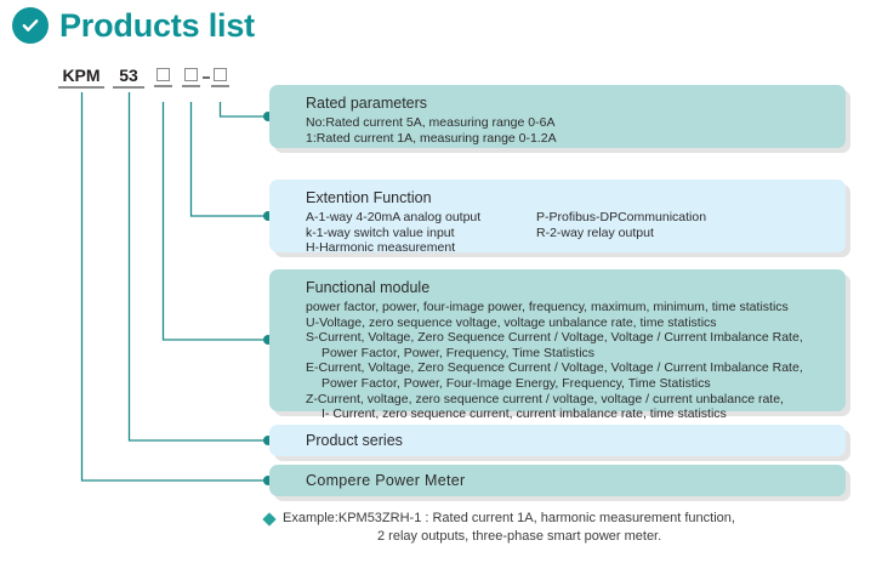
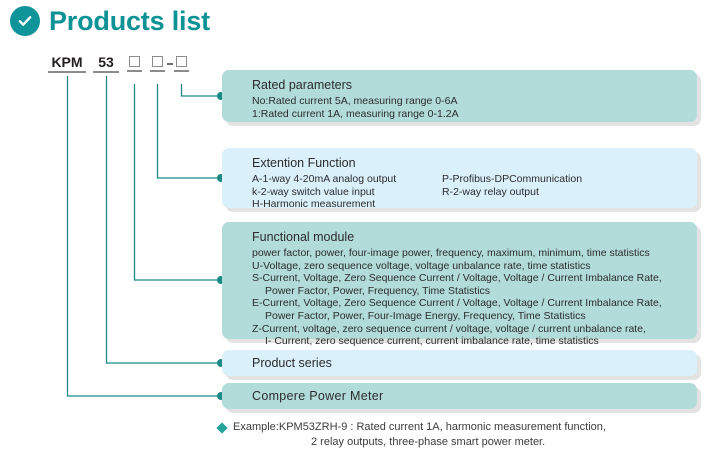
  Products list
  KPM
  53
  Rated parameters
  No:Rated current 5A, measuring range 0-6A
  1:Rated current 1A, measuring range 0-1.2A
  Extention Function
  A-1-way 4-20mA analog output
- k-1-way switch value input
+ k-2-way switch value input
  H-Harmonic measurement
  P-Profibus-DPCommunication
  R-2-way relay output
  Functional module
  power factor, power, four-image power, frequency, maximum, minimum, time statistics
  U-Voltage, zero sequence voltage, voltage unbalance rate, time statistics
  S-Current, Voltage, Zero Sequence Current / Voltage, Voltage / Current Imbalance Rate,
  Power Factor, Power, Frequency, Time Statistics
  E-Current, Voltage, Zero Sequence Current / Voltage, Voltage / Current Imbalance Rate,
  Power Factor, Power, Four-Image Energy, Frequency, Time Statistics
  Z-Current, voltage, zero sequence current / voltage, voltage / current unbalance rate,
  I- Current, zero sequence current, current imbalance rate, time statistics
  Product series
  Compere Power Meter
- Example:KPM53ZRH-1 : Rated current 1A, harmonic measurement function,
+ Example:KPM53ZRH-9 : Rated current 1A, harmonic measurement function,
  2 relay outputs, three-phase smart power meter.
